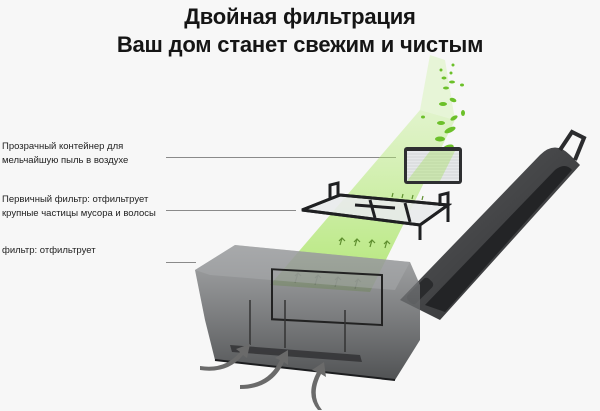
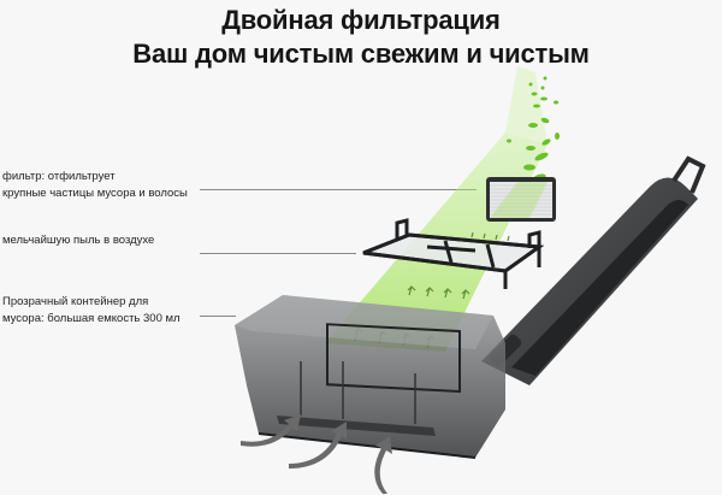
  Двойная фильтрация
- Ваш дом станет свежим и чистым
+ Ваш дом чистым свежим и чистым
- Прозрачный контейнер для
+ фильтр: отфильтрует
- мельчайшую пыль в воздухе
+ крупные частицы мусора и волосы
- Первичный фильтр: отфильтрует
- крупные частицы мусора и волосы
+ мельчайшую пыль в воздухе
- фильтр: отфильтрует
+ Прозрачный контейнер для
+ мусора: большая емкость 300 мл
